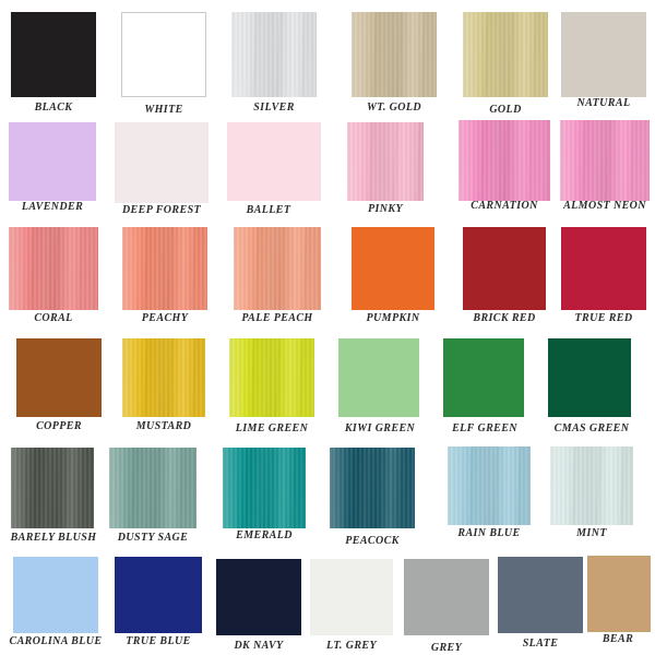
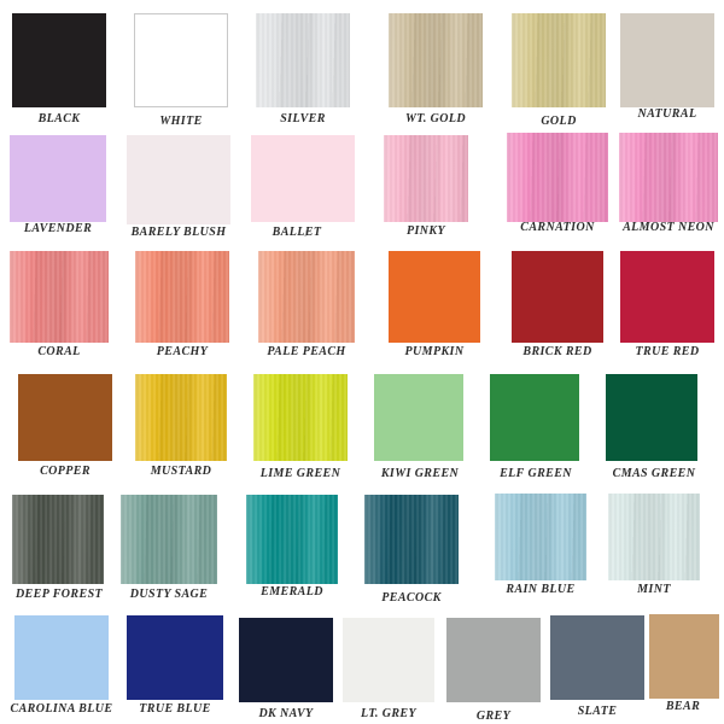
  BLACK
  WHITE
  SILVER
  WT. GOLD
  GOLD
  NATURAL
  LAVENDER
- DEEP FOREST
+ BARELY BLUSH
  BALLET
  PINKY
  CARNATION
  ALMOST NEON
  CORAL
  PEACHY
  PALE PEACH
  PUMPKIN
  BRICK RED
  TRUE RED
  COPPER
  MUSTARD
  LIME GREEN
  KIWI GREEN
  ELF GREEN
  CMAS GREEN
- BARELY BLUSH
+ DEEP FOREST
  DUSTY SAGE
  EMERALD
  PEACOCK
  RAIN BLUE
  MINT
  CAROLINA BLUE
  TRUE BLUE
  DK NAVY
  LT. GREY
  GREY
  SLATE
  BEAR
  ˩
